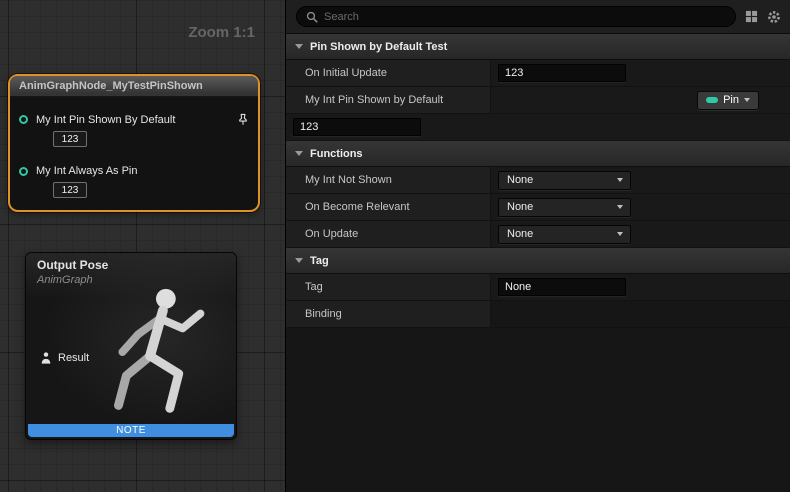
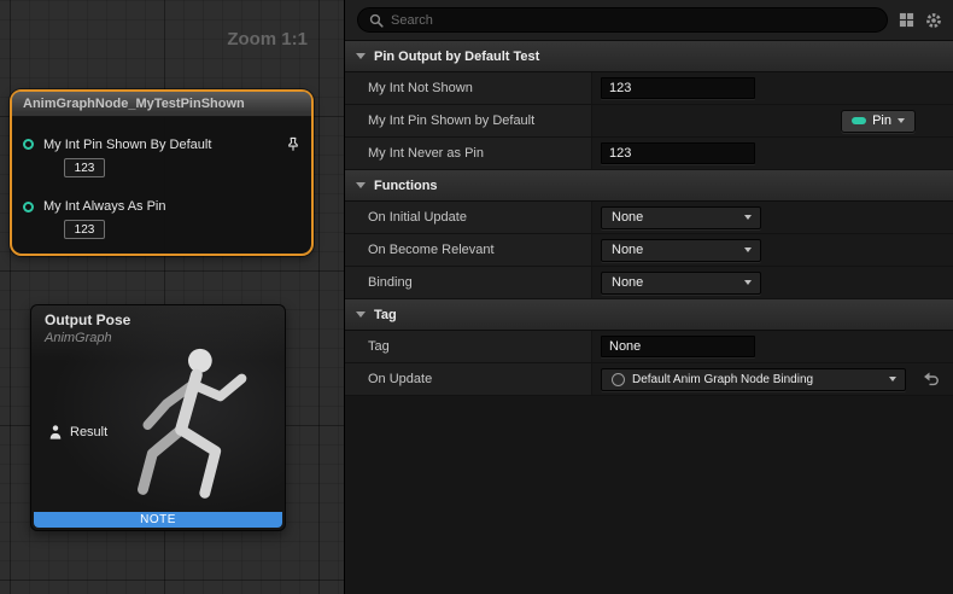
  Zoom 1:1
  AnimGraphNode_MyTestPinShown
  My Int Pin Shown By Default
  123
  My Int Always As Pin
  123
  Output Pose
  AnimGraph
  Result
  NOTE
  Search
- Pin Shown by Default Test
+ Pin Output by Default Test
- On Initial Update
+ My Int Not Shown
  123
  My Int Pin Shown by Default
  Pin
+ My Int Never as Pin
  123
  Functions
- My Int Not Shown
+ On Initial Update
  None
  On Become Relevant
  None
- On Update
+ Binding
  None
  Tag
  Tag
  None
- Binding
+ On Update
+ Default Anim Graph Node Binding
